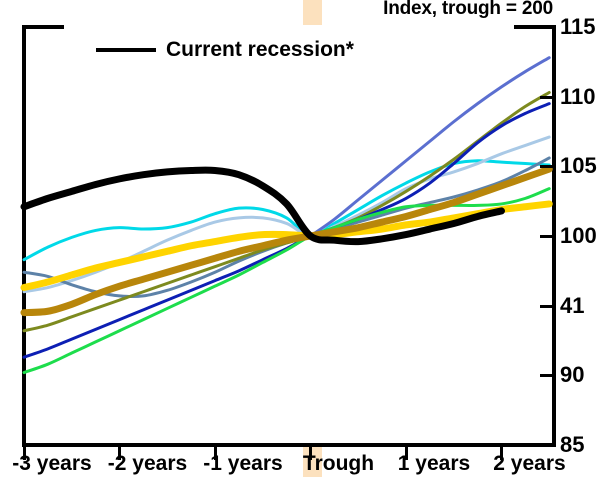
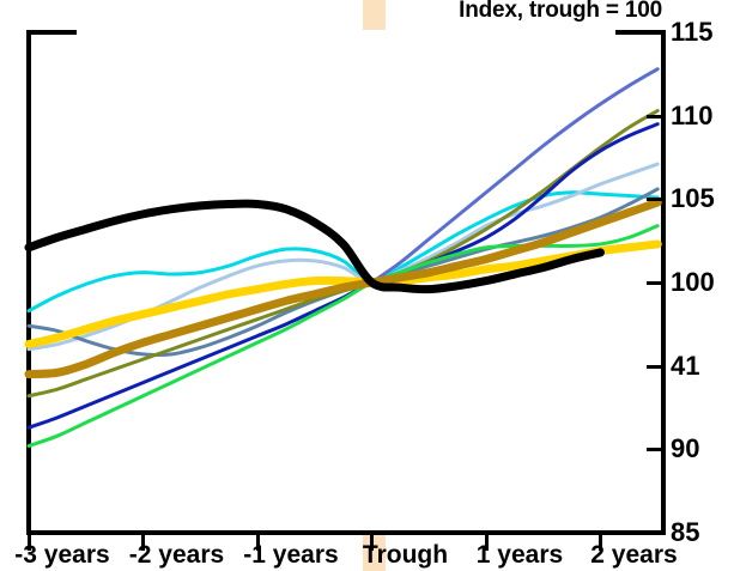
- Index, trough = 200
+ Index, trough = 100
  115
  110
  105
  100
  41
  90
  85
  -3 years
  -2 years
  -1 years
  Trough
  1 years
  2 years
- Current recession*
